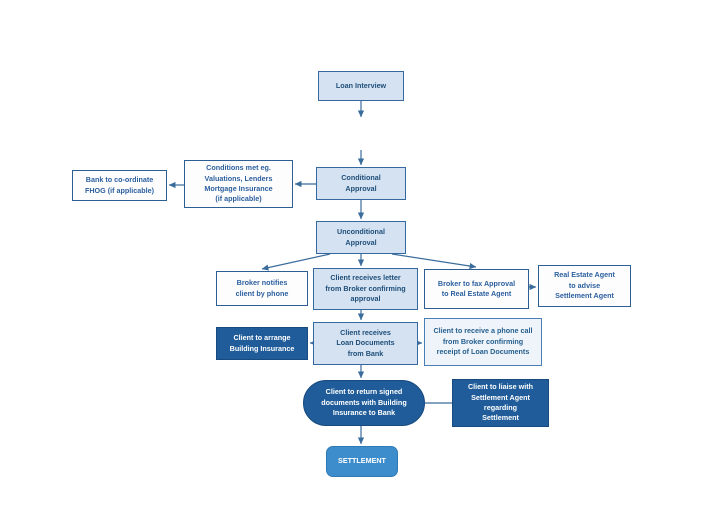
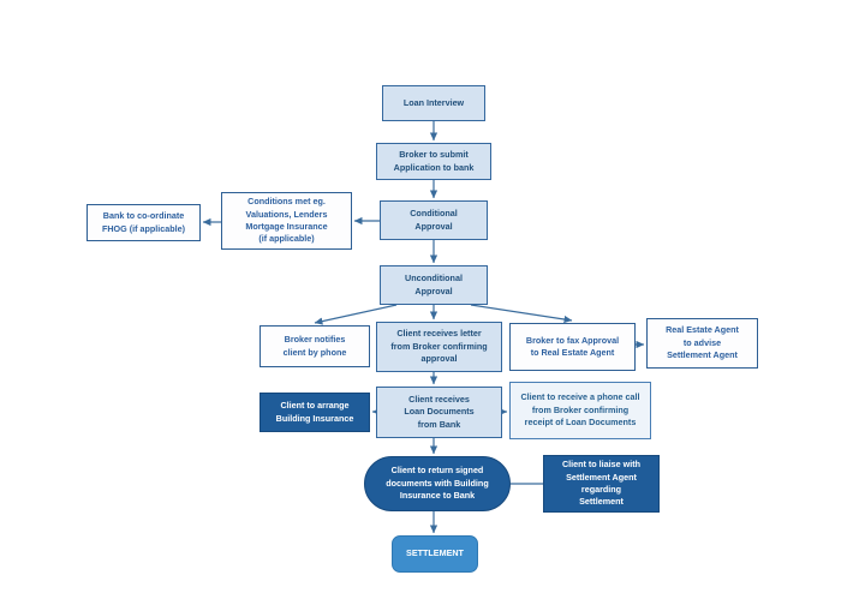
  Loan Interview
+ Broker to submit
+ Application to bank
  Conditional
  Approval
  Conditions met eg.
  Valuations, Lenders
  Mortgage Insurance
  (if applicable)
  Bank to co-ordinate
  FHOG (if applicable)
  Unconditional
  Approval
  Broker notifies
  client by phone
  Client receives letter
  from Broker confirming
  approval
  Broker to fax Approval
  to Real Estate Agent
  Real Estate Agent
  to advise
  Settlement Agent
  Client to arrange
  Building Insurance
  Client receives
  Loan Documents
  from Bank
  Client to receive a phone call
  from Broker confirming
  receipt of Loan Documents
  Client to return signed
  documents with Building
  Insurance to Bank
  Client to liaise with
  Settlement Agent
  regarding
  Settlement
  SETTLEMENT
